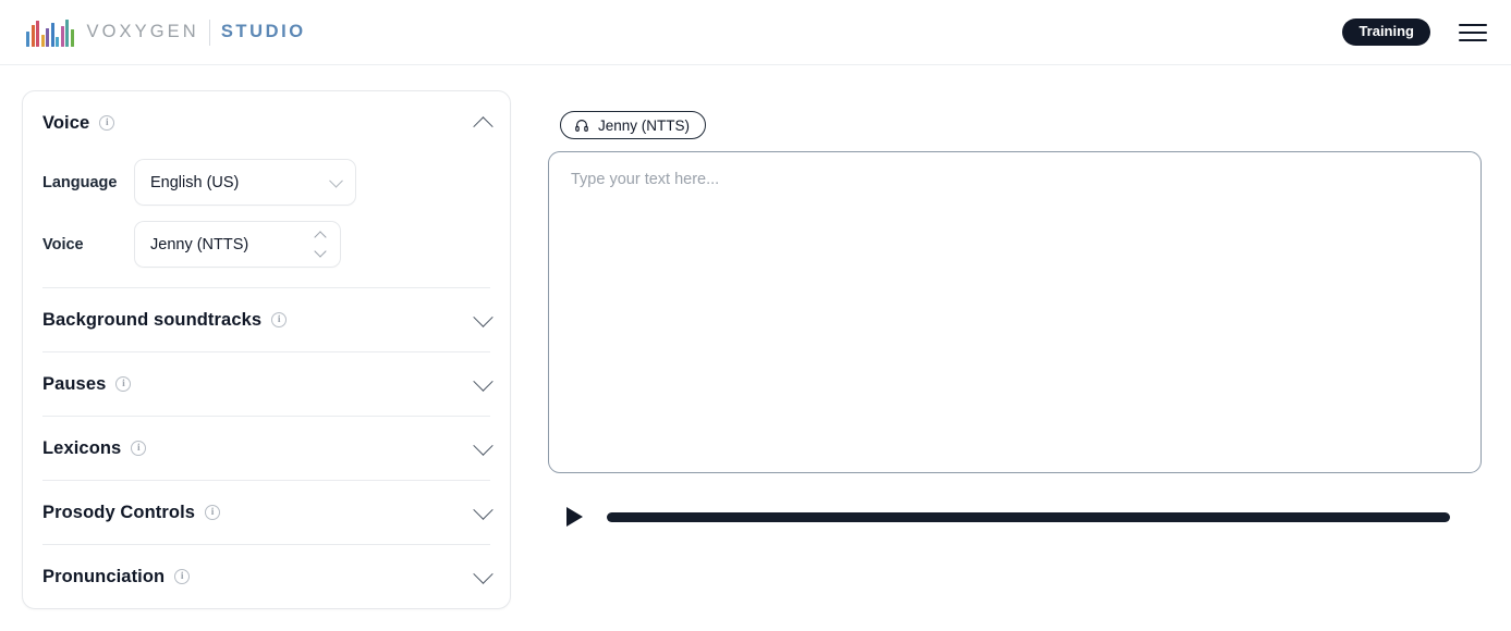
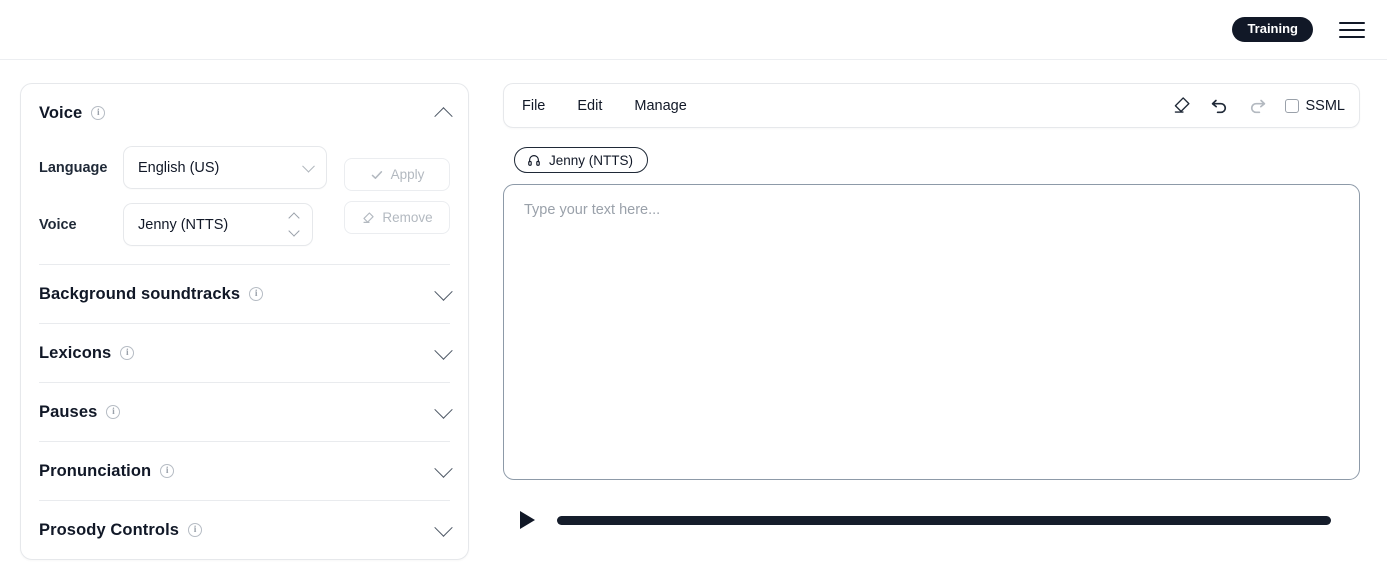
- VOXYGEN
- STUDIO
  Training
  Voice
  i
  Language
  English (US)
  Voice
  Jenny (NTTS)
+ Apply
+ Remove
  Background soundtracks
  i
- Pauses
+ Lexicons
  i
- Lexicons
+ Pauses
  i
- Prosody Controls
+ Pronunciation
  i
- Pronunciation
+ Prosody Controls
  i
+ File
+ Edit
+ Manage
+ SSML
  Jenny (NTTS)
  Type your text here...
